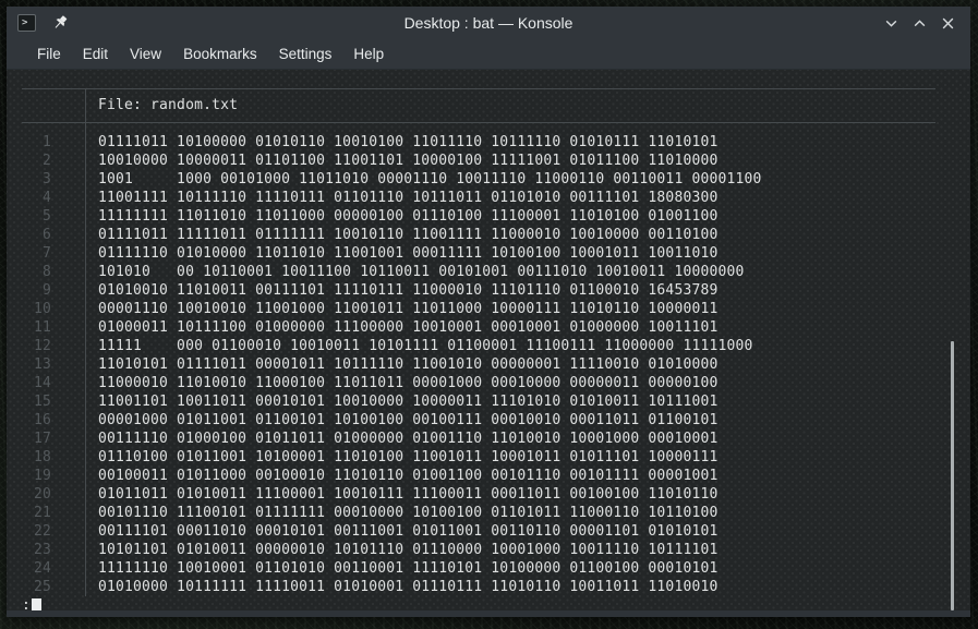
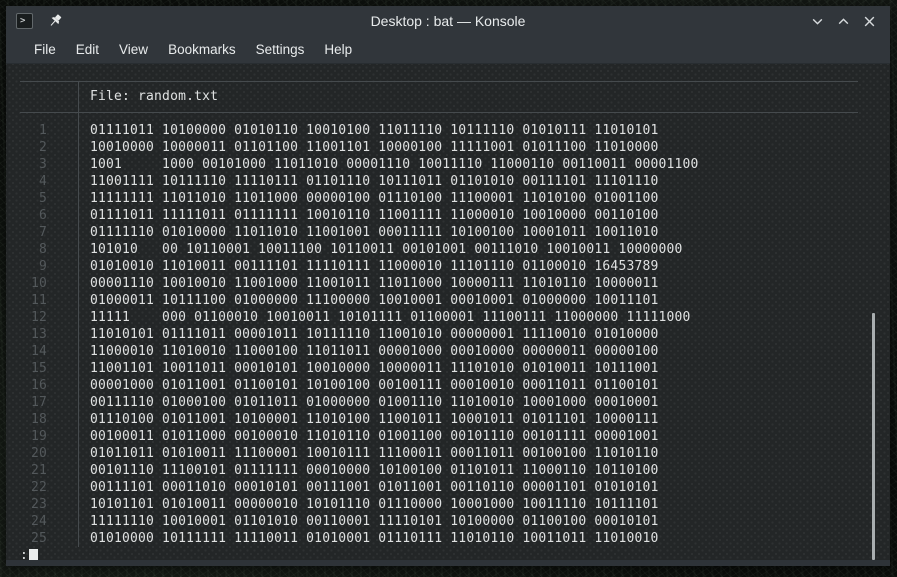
  >
  Desktop : bat — Konsole
  File
  Edit
  View
  Bookmarks
  Settings
  Help
  File: random.txt
  1
  01111011 10100000 01010110 10010100 11011110 10111110 01010111 11010101
  2
  10010000 10000011 01101100 11001101 10000100 11111001 01011100 11010000
  3
  1001 1000 00101000 11011010 00001110 10011110 11000110 00110011 00001100
  4
- 11001111 10111110 11110111 01101110 10111011 01101010 00111101 18080300
+ 11001111 10111110 11110111 01101110 10111011 01101010 00111101 11101110
  5
  11111111 11011010 11011000 00000100 01110100 11100001 11010100 01001100
  6
  01111011 11111011 01111111 10010110 11001111 11000010 10010000 00110100
  7
  01111110 01010000 11011010 11001001 00011111 10100100 10001011 10011010
  8
  101010 00 10110001 10011100 10110011 00101001 00111010 10010011 10000000
  9
  01010010 11010011 00111101 11110111 11000010 11101110 01100010 16453789
  10
  00001110 10010010 11001000 11001011 11011000 10000111 11010110 10000011
  11
  01000011 10111100 01000000 11100000 10010001 00010001 01000000 10011101
  12
  11111 000 01100010 10010011 10101111 01100001 11100111 11000000 11111000
  13
  11010101 01111011 00001011 10111110 11001010 00000001 11110010 01010000
  14
  11000010 11010010 11000100 11011011 00001000 00010000 00000011 00000100
  15
  11001101 10011011 00010101 10010000 10000011 11101010 01010011 10111001
  16
  00001000 01011001 01100101 10100100 00100111 00010010 00011011 01100101
  17
  00111110 01000100 01011011 01000000 01001110 11010010 10001000 00010001
  18
  01110100 01011001 10100001 11010100 11001011 10001011 01011101 10000111
  19
  00100011 01011000 00100010 11010110 01001100 00101110 00101111 00001001
  20
  01011011 01010011 11100001 10010111 11100011 00011011 00100100 11010110
  21
  00101110 11100101 01111111 00010000 10100100 01101011 11000110 10110100
  22
  00111101 00011010 00010101 00111001 01011001 00110110 00001101 01010101
  23
  10101101 01010011 00000010 10101110 01110000 10001000 10011110 10111101
  24
  11111110 10010001 01101010 00110001 11110101 10100000 01100100 00010101
  25
  01010000 10111111 11110011 01010001 01110111 11010110 10011011 11010010
  :
